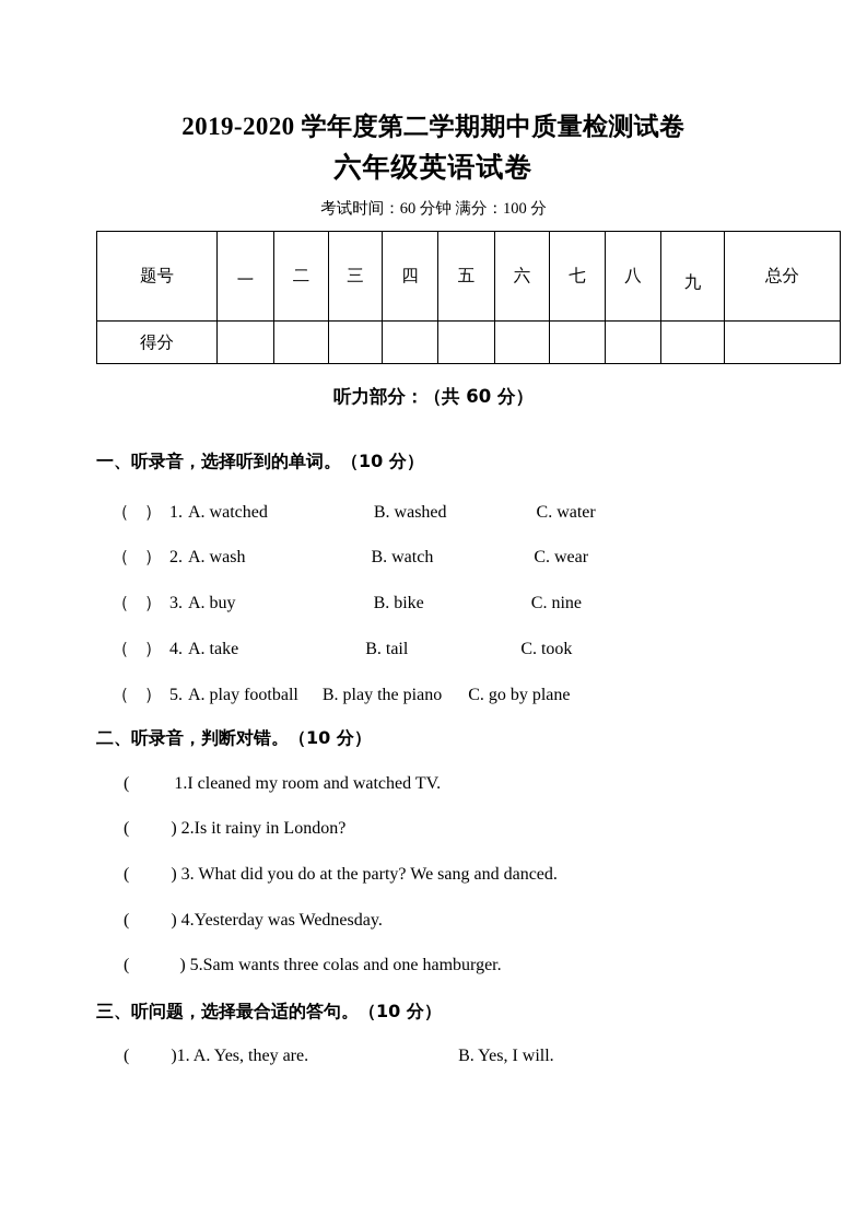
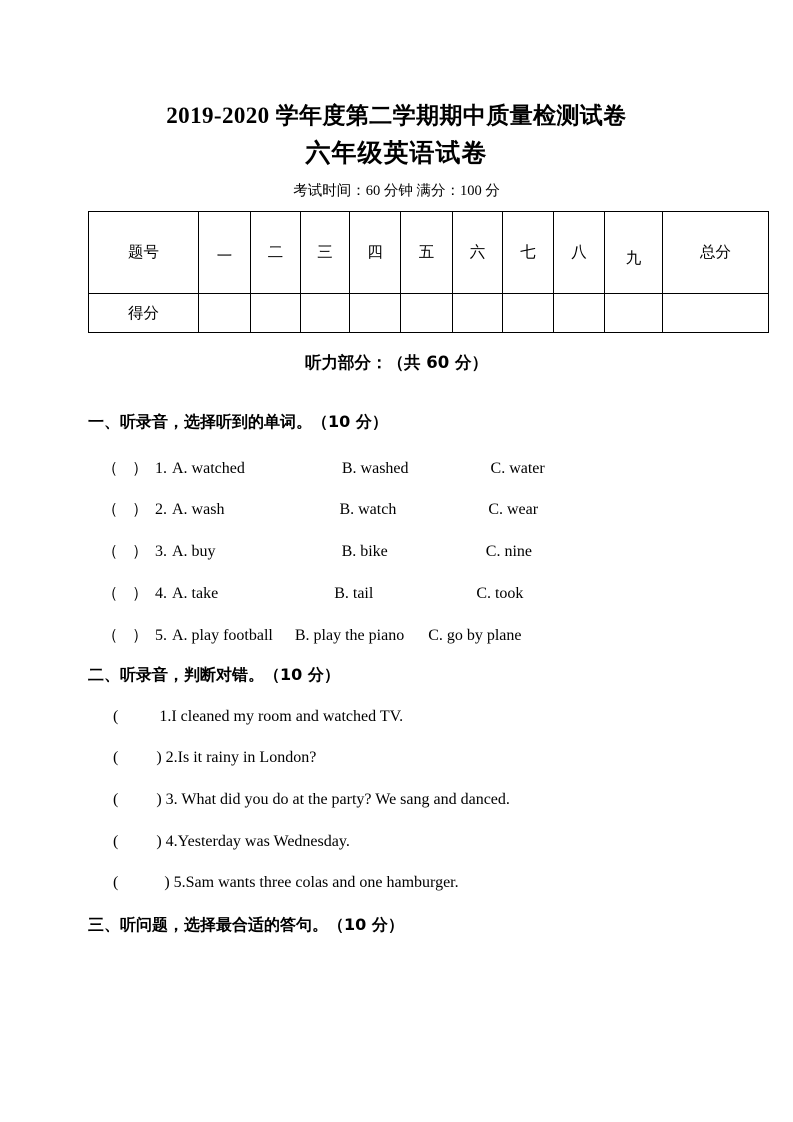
  2019-2020 学年度第二学期期中质量检测试卷
  六年级英语试卷
  考试时间：60 分钟 满分：100 分
  题号	一	二	三	四	五	六	七	八	九	总分
  得分
  听力部分：（共 60 分）
  一、听录音，选择听到的单词。（10 分）
  （ ） 1. A. watched B. washed C. water
  （ ） 2. A. wash B. watch C. wear
  （ ） 3. A. buy B. bike C. nine
  （ ） 4. A. take B. tail C. took
  （ ） 5. A. play football B. play the piano C. go by plane
  二、听录音，判断对错。（10 分）
  ( 1.I cleaned my room and watched TV.
  ( ) 2.Is it rainy in London?
  ( ) 3. What did you do at the party? We sang and danced.
  ( ) 4.Yesterday was Wednesday.
  ( ) 5.Sam wants three colas and one hamburger.
  三、听问题，选择最合适的答句。（10 分）
- ( )1. A. Yes, they are. B. Yes, I will.
